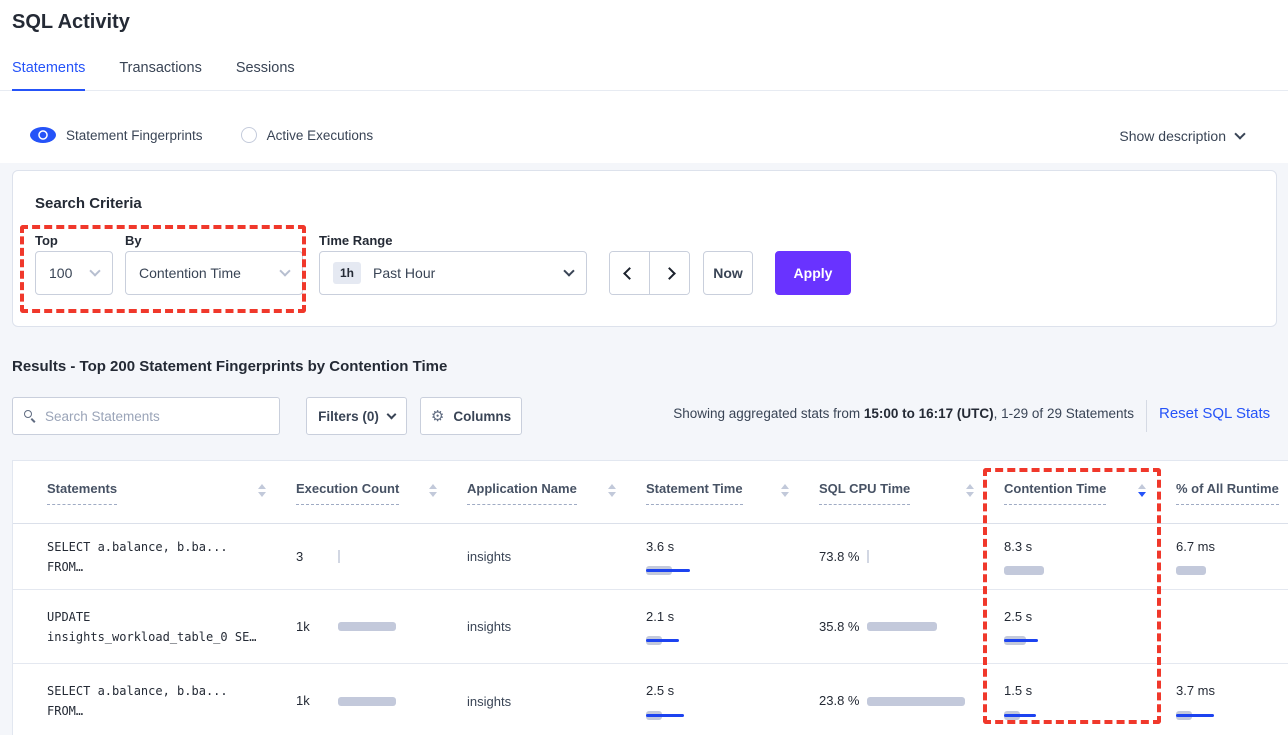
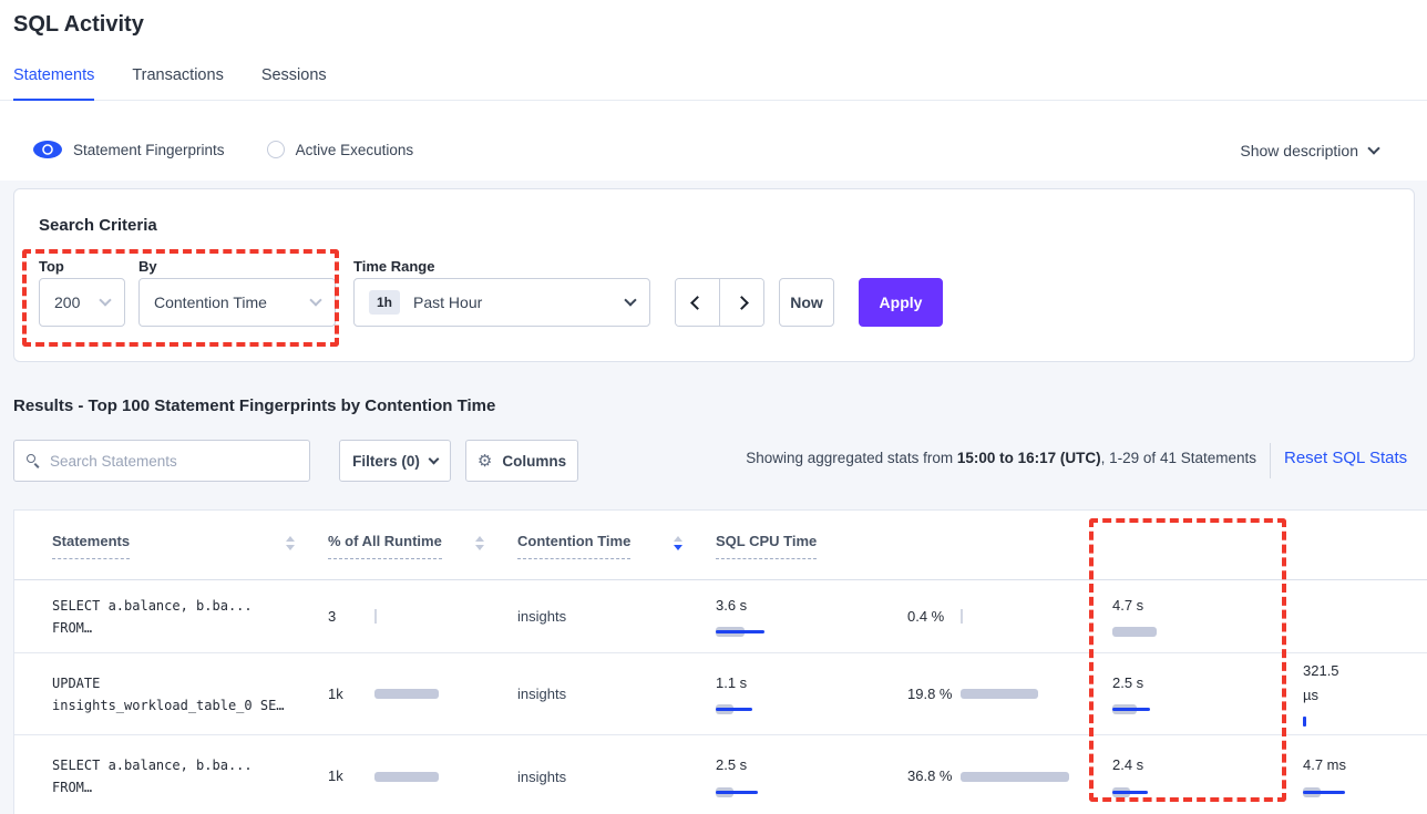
  SQL Activity
  Statements
  Transactions
  Sessions
  Statement Fingerprints
  Active Executions
  Show description
  Search Criteria
  Top
  By
  Time Range
- 100
+ 200
  Contention Time
  1h
  Past Hour
  Now
  Apply
- Results - Top 200 Statement Fingerprints by Contention Time
+ Results - Top 100 Statement Fingerprints by Contention Time
  Search Statements
  Filters (0)
  ⚙
  Columns
- Showing aggregated stats from 15:00 to 16:17 (UTC), 1-29 of 29 Statements
+ Showing aggregated stats from 15:00 to 16:17 (UTC), 1-29 of 41 Statements
  Reset SQL Stats
  Statements
- Execution Count
- Application Name
- Statement Time
- SQL CPU Time
+ % of All Runtime
  Contention Time
- % of All Runtime
+ SQL CPU Time
  SELECT a.balance, b.ba...
  FROM…
  3
  insights
  3.6 s
- 73.8 %
+ 0.4 %
- 8.3 s
+ 4.7 s
- 6.7 ms
  UPDATE
  insights_workload_table_0 SE…
  1k
  insights
- 2.1 s
+ 1.1 s
- 35.8 %
+ 19.8 %
  2.5 s
+ 321.5 µs
  SELECT a.balance, b.ba...
  FROM…
  1k
  insights
  2.5 s
- 23.8 %
+ 36.8 %
- 1.5 s
+ 2.4 s
- 3.7 ms
+ 4.7 ms
